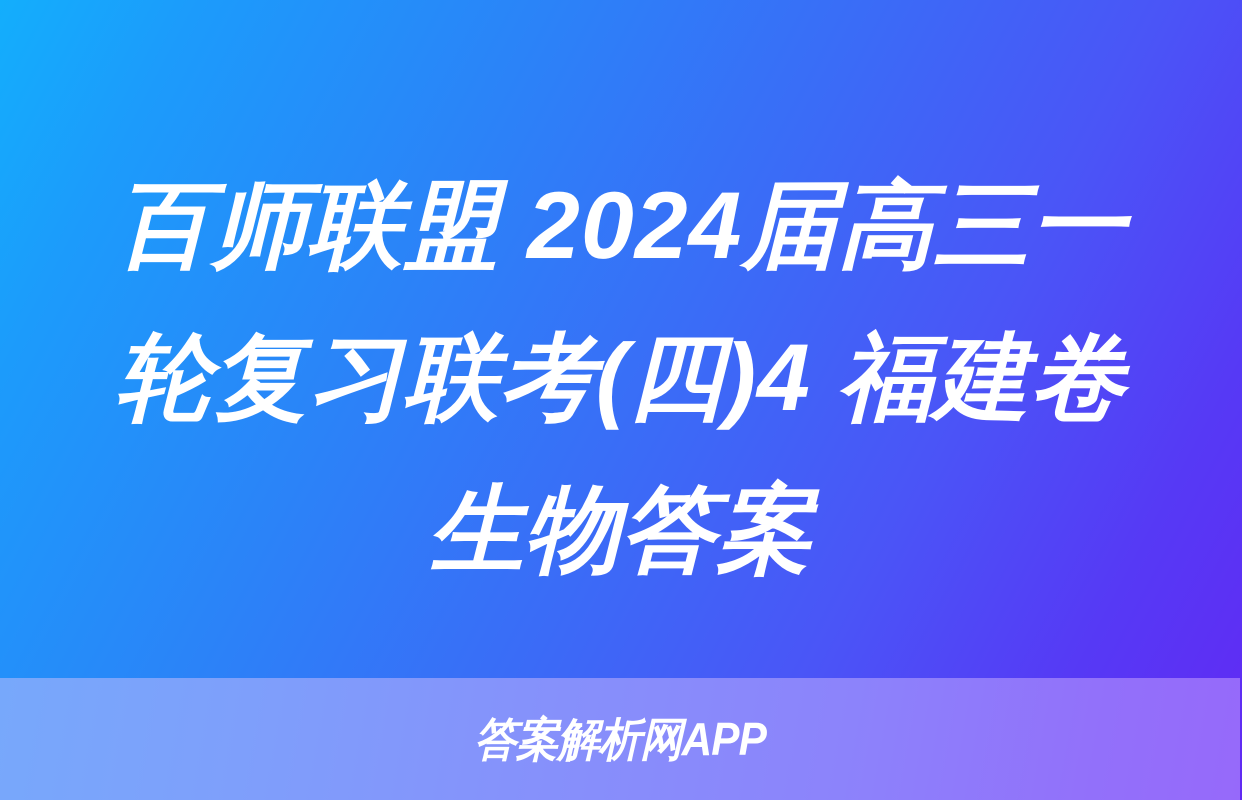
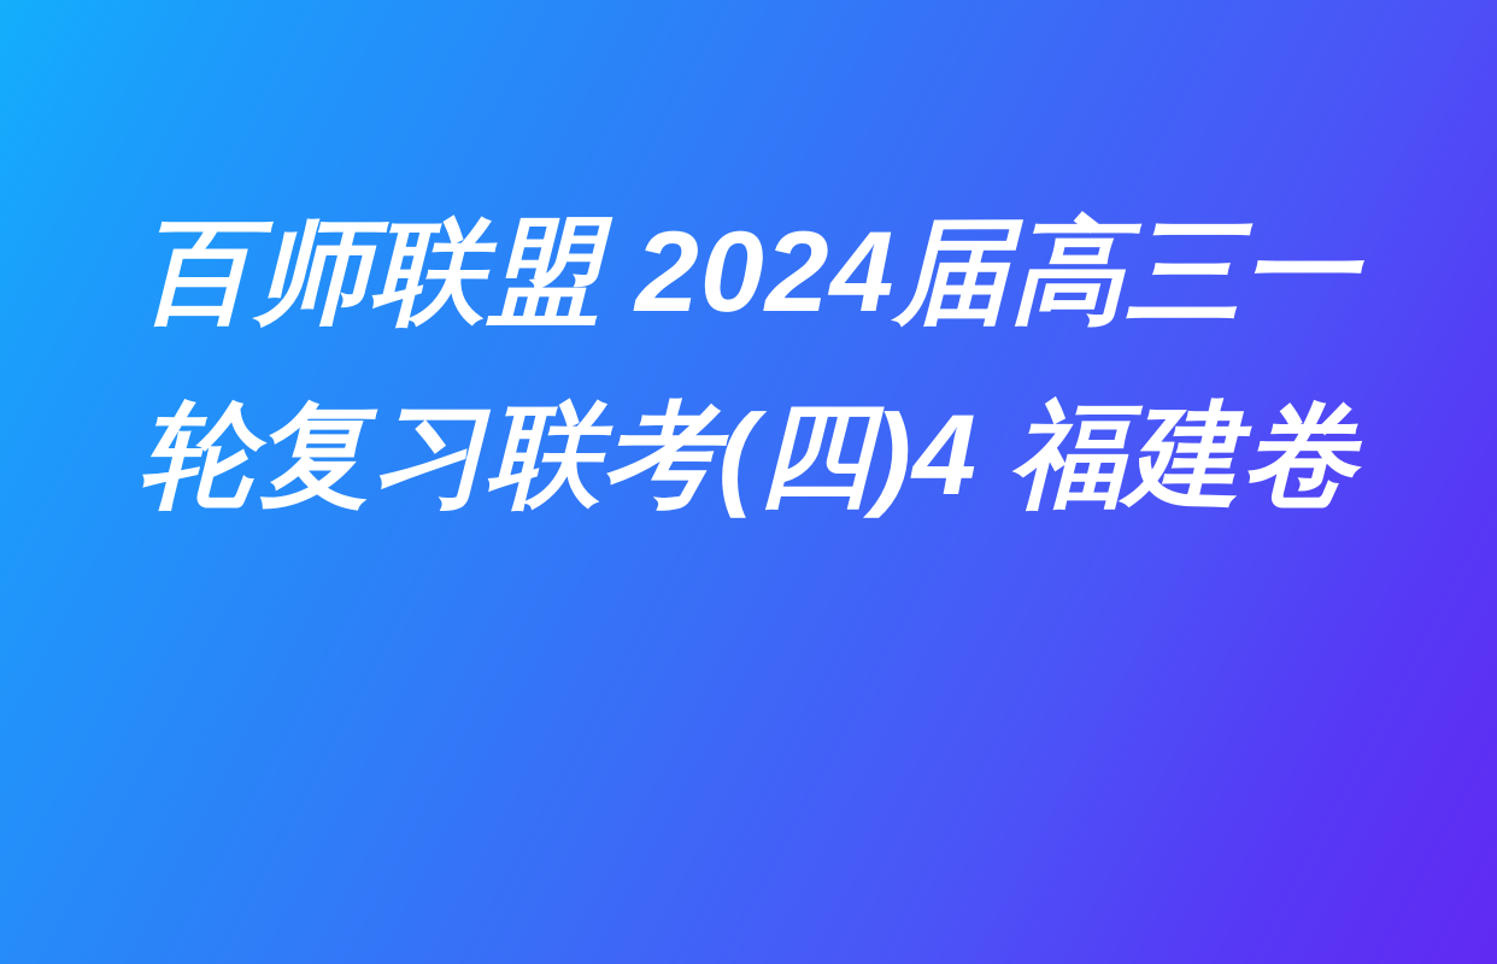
  百师联盟 2024届高三一
  轮复习联考(四)4 福建卷
- 生物答案
- 答案解析网APP
